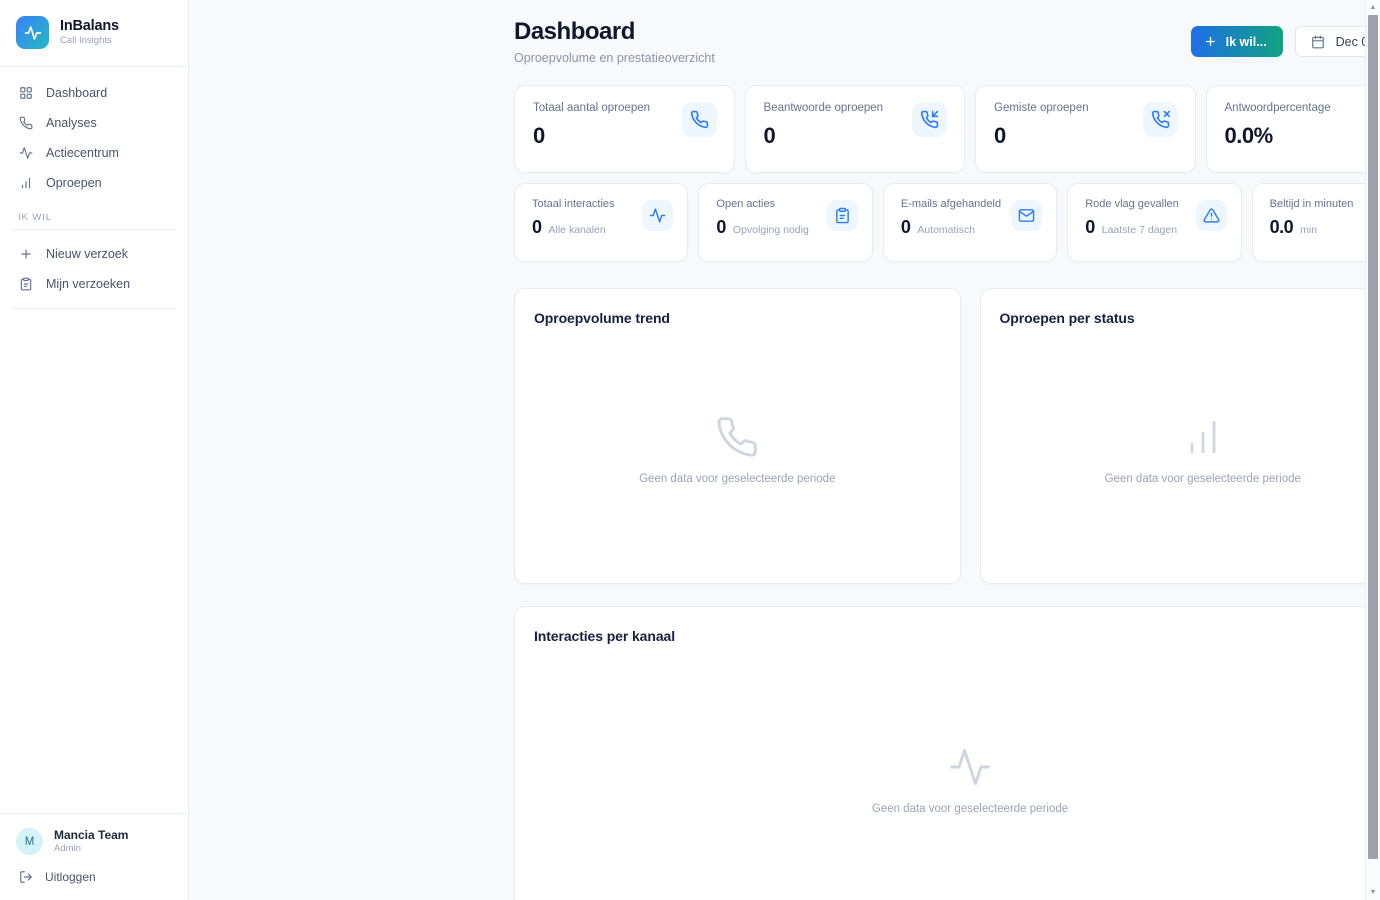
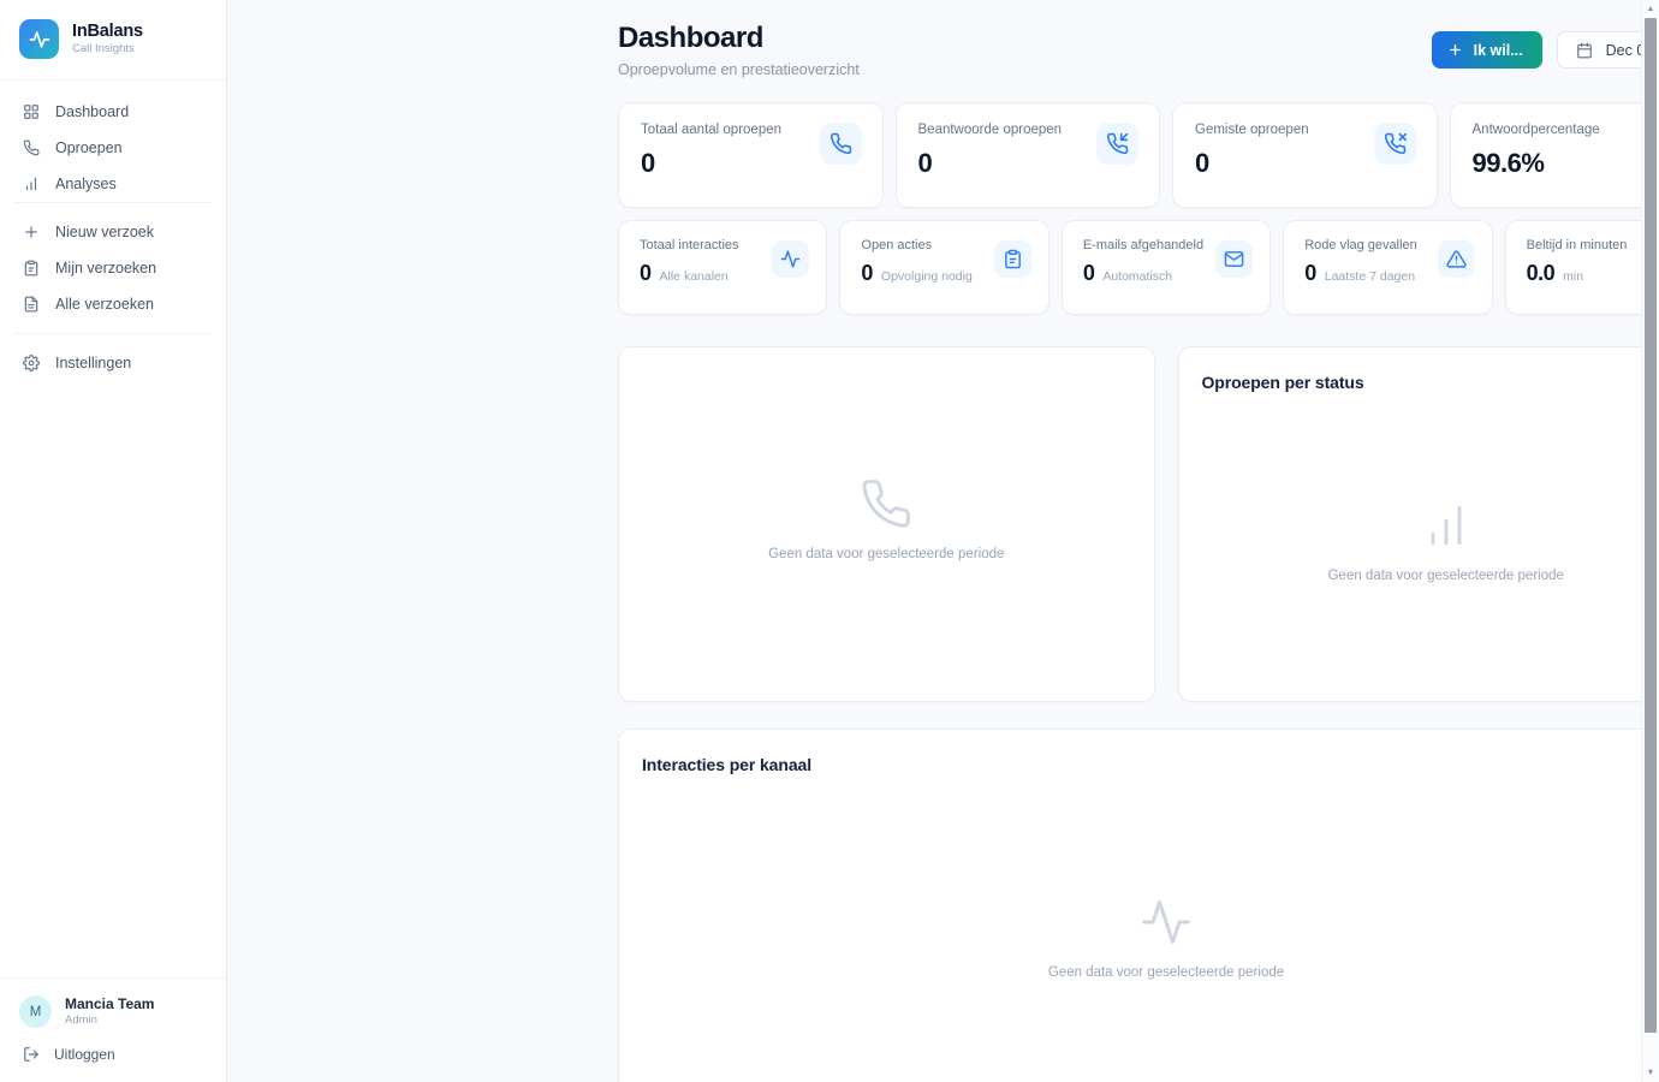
  InBalans
  Call Insights
  Dashboard
- Analyses
+ Oproepen
- Actiecentrum
- Oproepen
+ Analyses
- IK WIL
  Nieuw verzoek
  Mijn verzoeken
+ Alle verzoeken
+ Instellingen
  M
  Mancia Team
  Admin
  Uitloggen
  Dashboard
  Oproepvolume en prestatieoverzicht
  Ik wil...
  Totaal aantal oproepen
  0
  Beantwoorde oproepen
  0
  Gemiste oproepen
  0
  Antwoordpercentage
- 0.0%
+ 99.6%
  Totaal interacties
  0
  Alle kanalen
  Open acties
  0
  Opvolging nodig
  E-mails afgehandeld
  0
  Automatisch
  Rode vlag gevallen
  0
  Laatste 7 dagen
  Beltijd in minuten
  0.0
  min
- Oproepvolume trend
  Geen data voor geselecteerde periode
  Oproepen per status
  Geen data voor geselecteerde periode
  Interacties per kanaal
  Geen data voor geselecteerde periode
